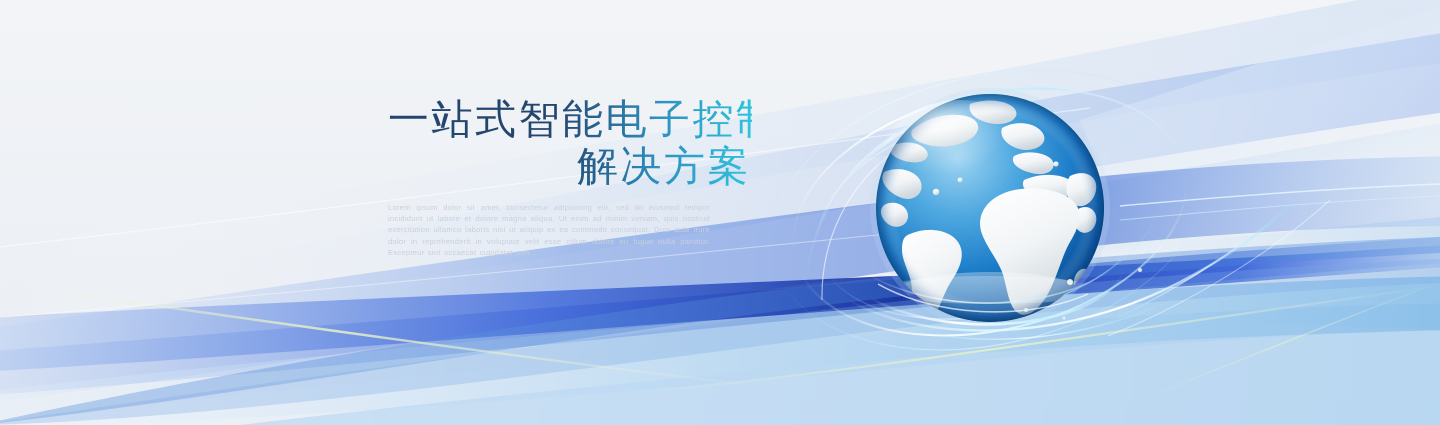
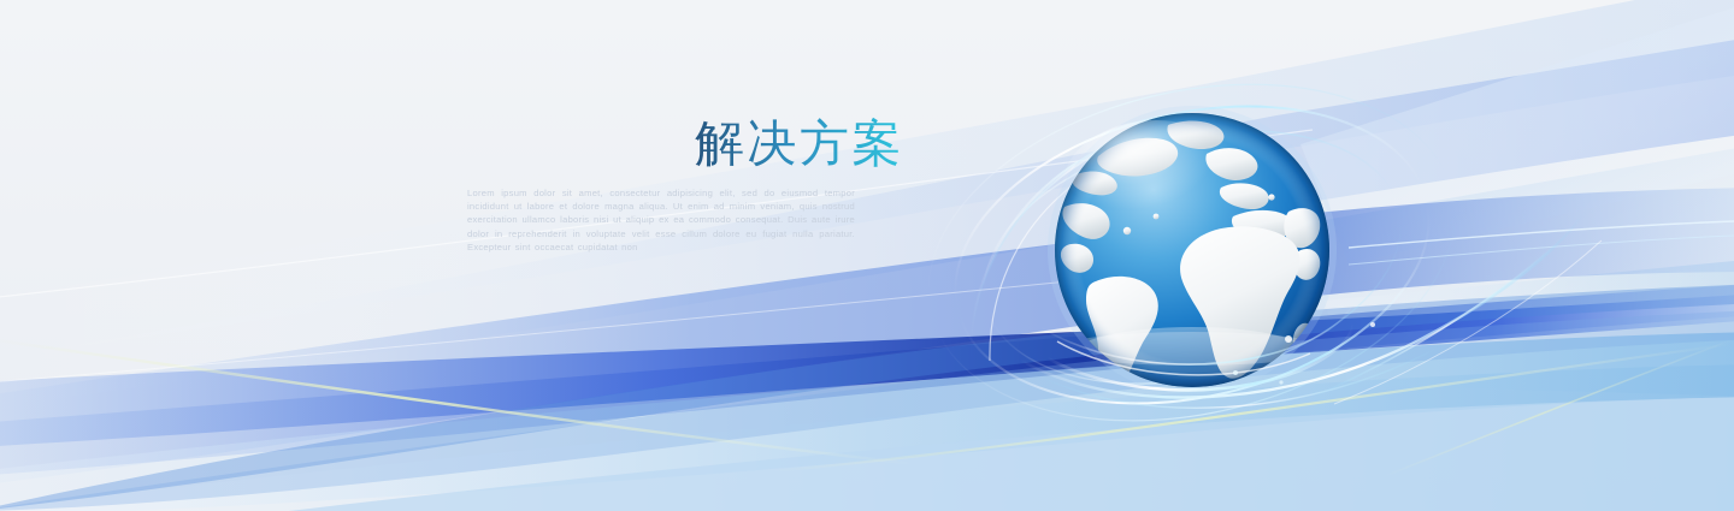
- 一站式智能电子控制
  解决方案
  Lorem ipsum dolor sit amet, consectetur adipisicing elit, sed do eiusmod tempor incididunt ut labore et dolore magna aliqua. Ut enim ad minim veniam, quis nostrud exercitation ullamco laboris nisi ut aliquip ex ea commodo consequat. Duis aute irure dolor in reprehenderit in voluptate velit esse cillum dolore eu fugiat nulla pariatur. Excepteur sint occaecat cupidatat non
